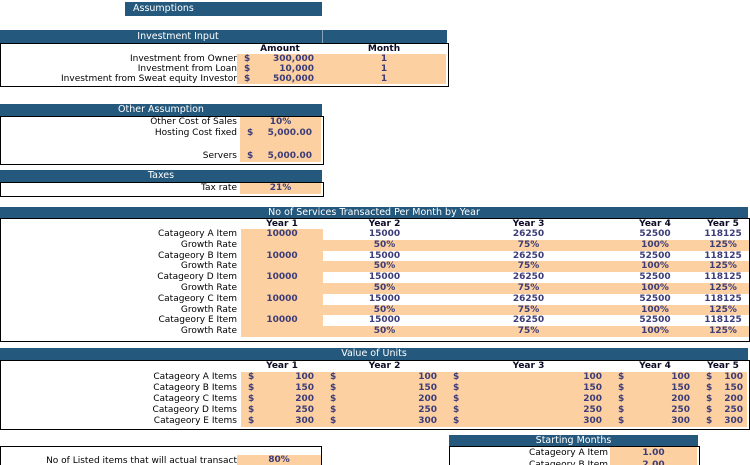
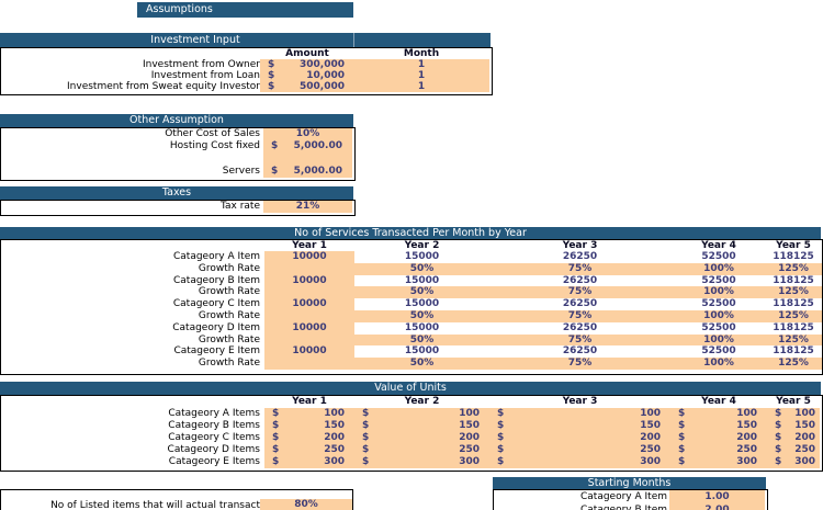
  Assumptions
  Investment Input
  Amount
  Month
  Investment from Owner
  $
  300,000
  1
  Investment from Loan
  $
  10,000
  1
  Investment from Sweat equity Investor
  $
  500,000
  1
  Other Assumption
  Other Cost of Sales
  10%
  Hosting Cost fixed
  $
  5,000.00
  Servers
  $
  5,000.00
  Taxes
  Tax rate
  21%
  No of Services Transacted Per Month by Year
  Year 1
  Year 2
  Year 3
  Year 4
  Year 5
  Catageory A Item
  10000
  15000
  26250
  52500
  118125
  Growth Rate
  50%
  75%
  100%
  125%
  Catageory B Item
  10000
  15000
  26250
  52500
  118125
  Growth Rate
  50%
  75%
  100%
  125%
- Catageory D Item
+ Catageory C Item
  10000
  15000
  26250
  52500
  118125
  Growth Rate
  50%
  75%
  100%
  125%
- Catageory C Item
+ Catageory D Item
  10000
  15000
  26250
  52500
  118125
  Growth Rate
  50%
  75%
  100%
  125%
  Catageory E Item
  10000
  15000
  26250
  52500
  118125
  Growth Rate
  50%
  75%
  100%
  125%
  Value of Units
  Year 1
  Year 2
  Year 3
  Year 4
  Year 5
  Catageory A Items
  $
  100
  $
  100
  $
  100
  $
  100
  $
  100
  Catageory B Items
  $
  150
  $
  150
  $
  150
  $
  150
  $
  150
  Catageory C Items
  $
  200
  $
  200
  $
  200
  $
  200
  $
  200
  Catageory D Items
  $
  250
  $
  250
  $
  250
  $
  250
  $
  250
  Catageory E Items
  $
  300
  $
  300
  $
  300
  $
  300
  $
  300
  No of Listed items that will actual transact
  80%
  Starting Months
  Catageory A Item
  1.00
